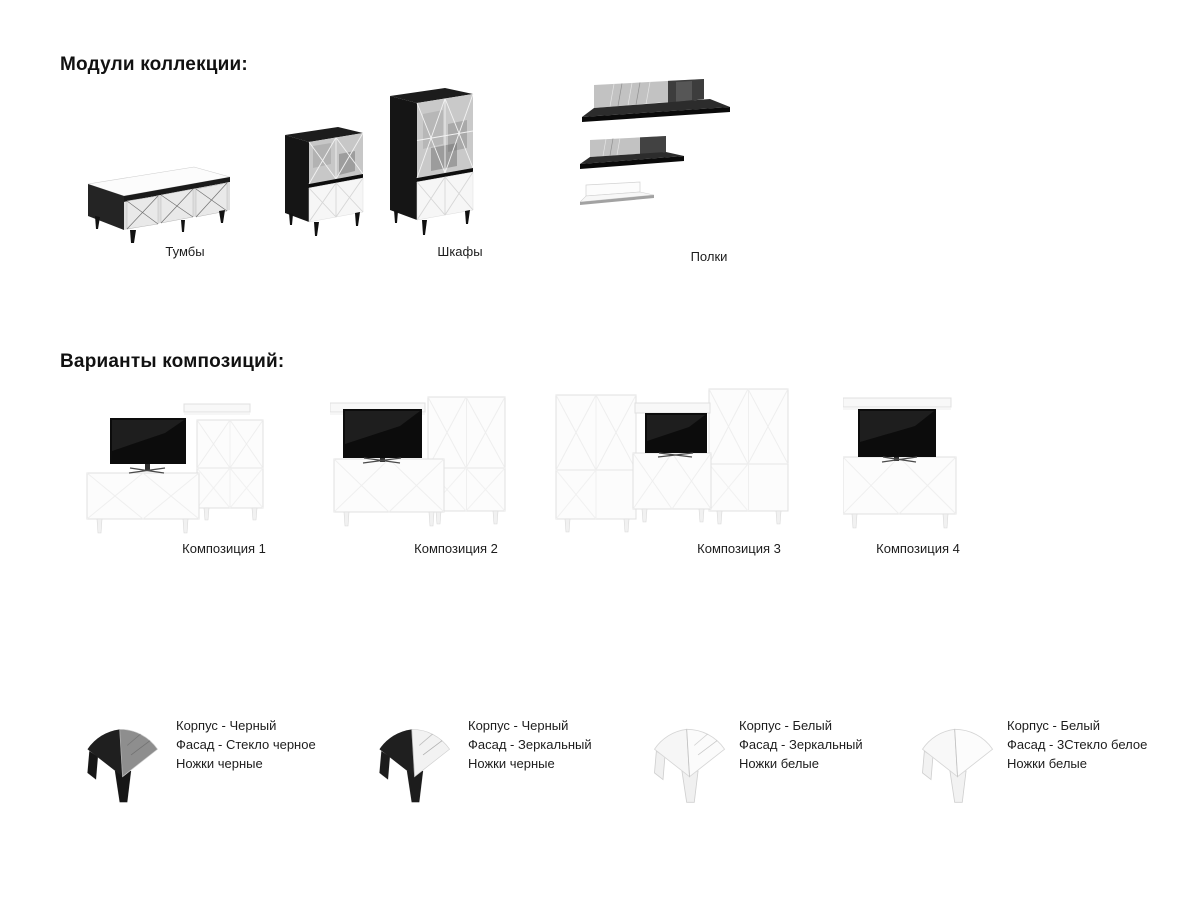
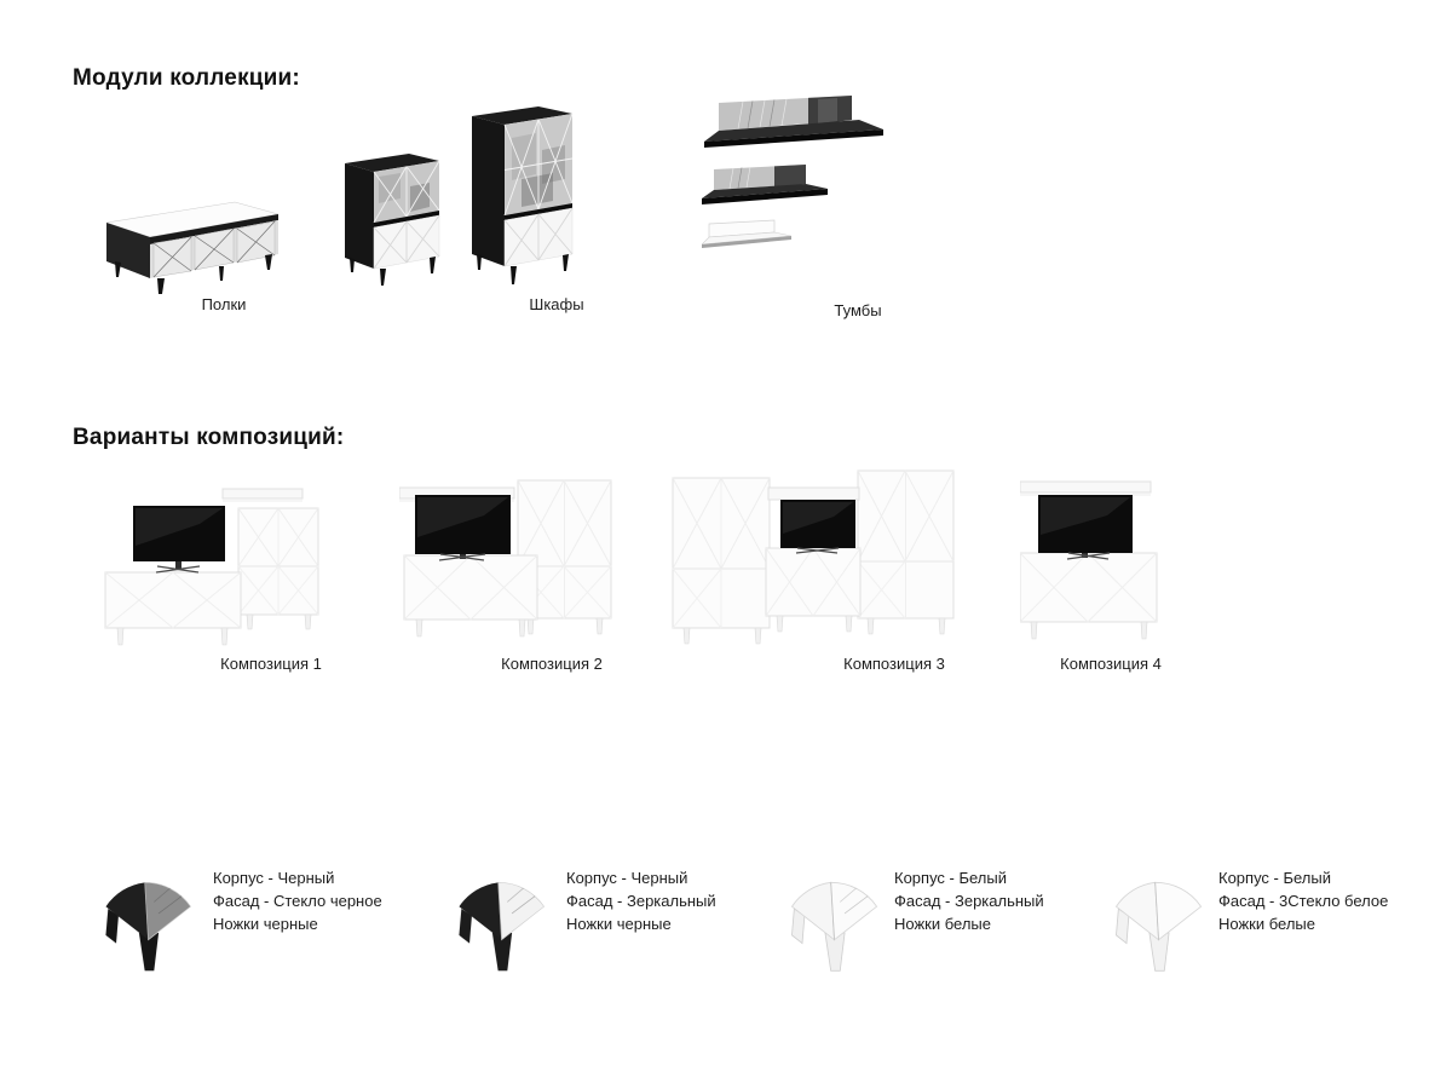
  Модули коллекции:
- Тумбы
+ Полки
  Шкафы
- Полки
+ Тумбы
  Варианты композиций:
  Композиция 1
  Композиция 2
  Композиция 3
  Композиция 4
  Корпус - Черный
  Фасад - Стекло черное
  Ножки черные
  Корпус - Черный
  Фасад - Зеркальный
  Ножки черные
  Корпус - Белый
  Фасад - Зеркальный
  Ножки белые
  Корпус - Белый
  Фасад - 3Стекло белое
  Ножки белые
